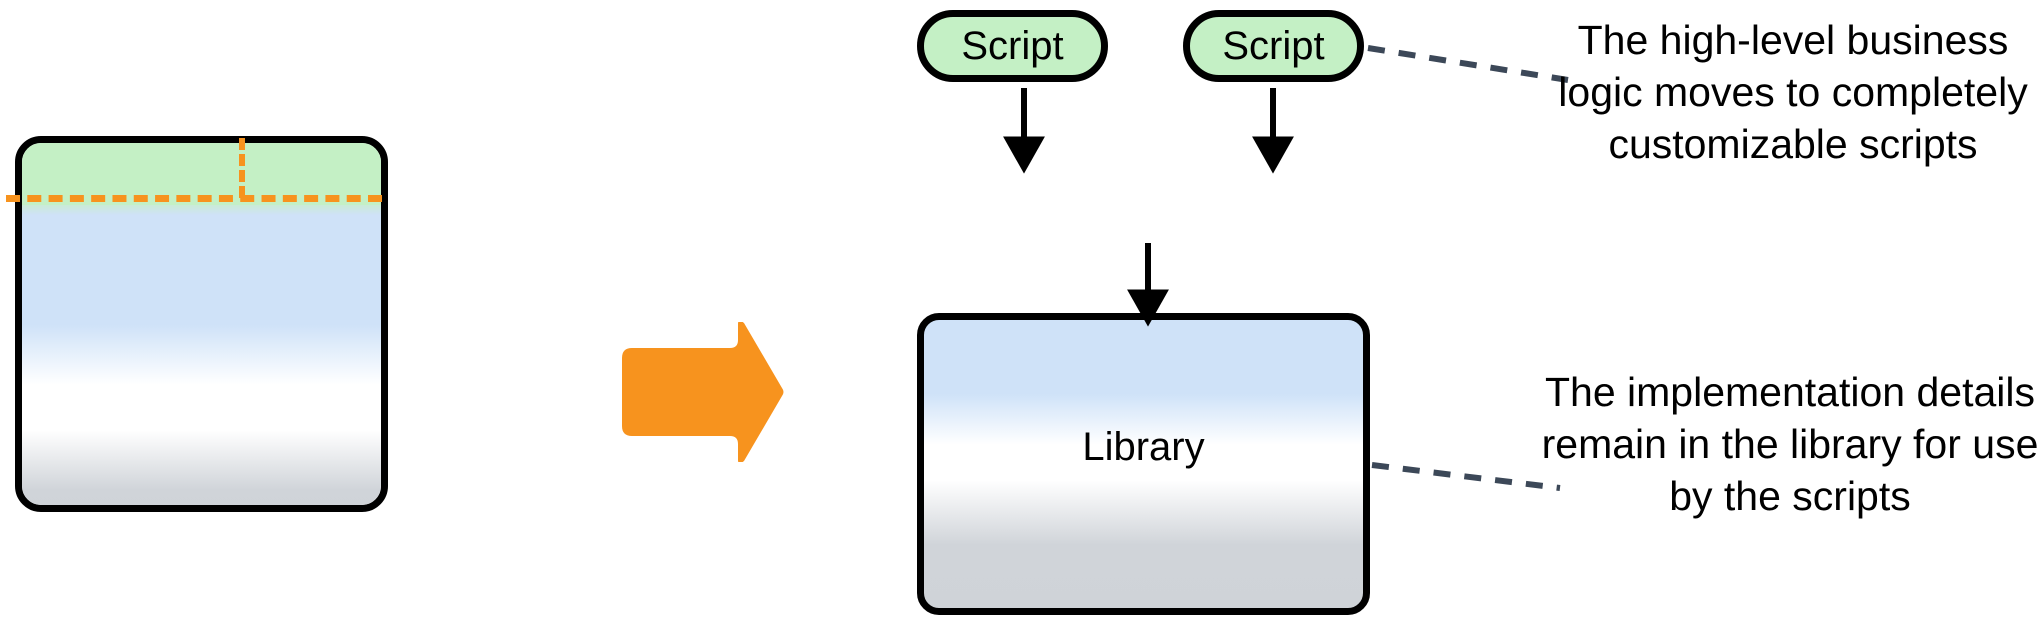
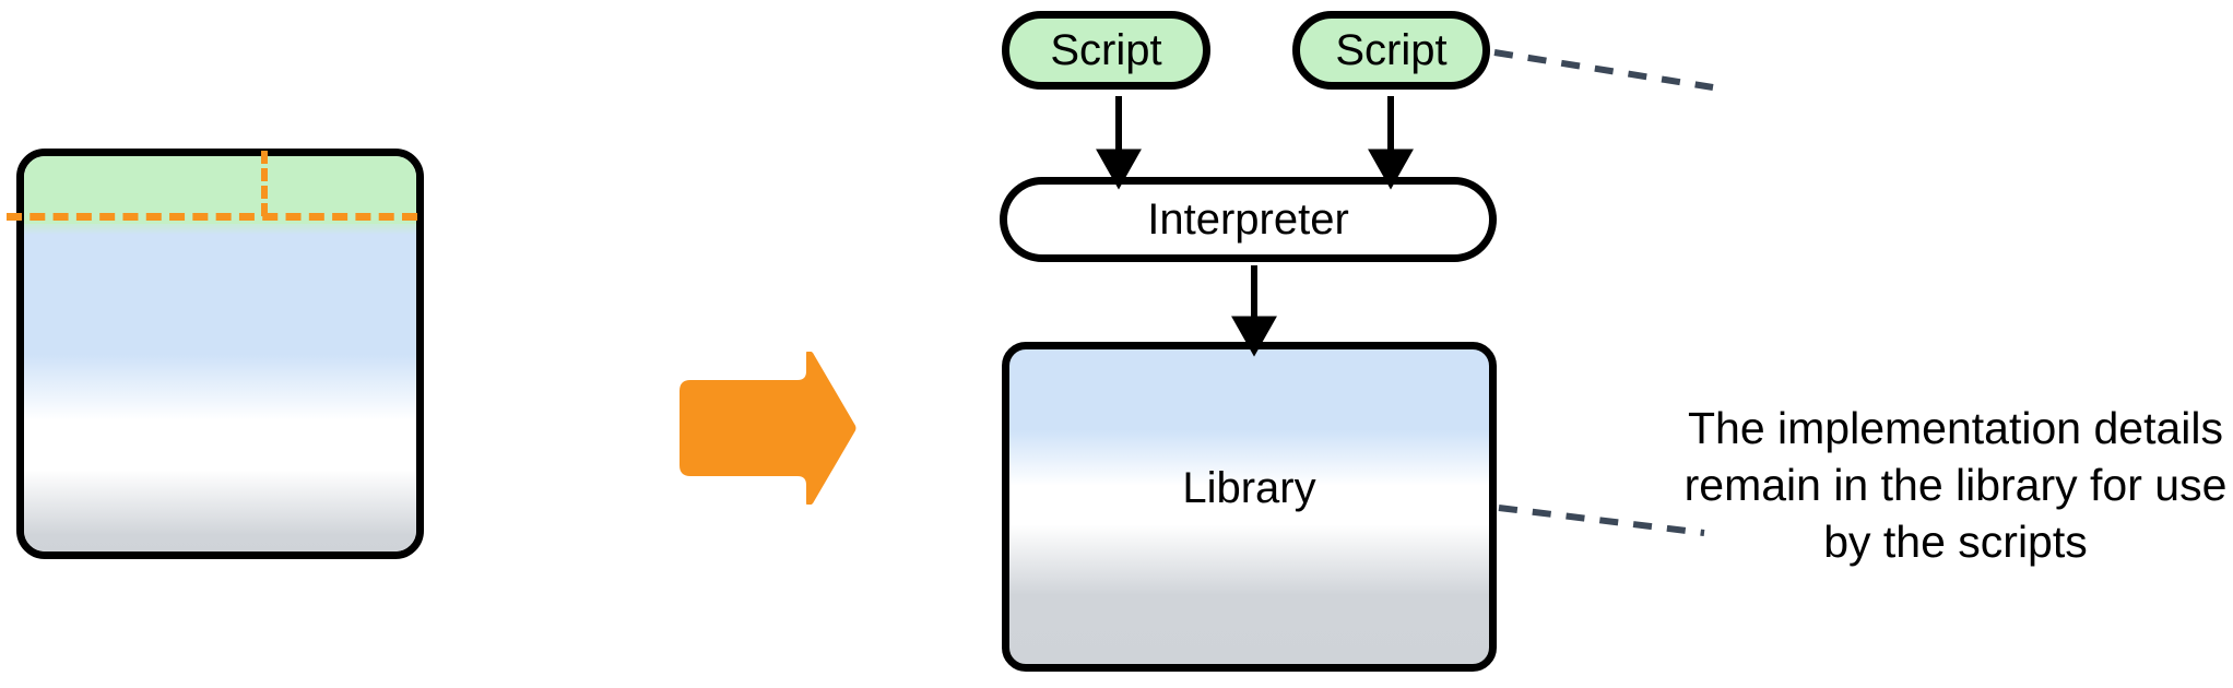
  Script
  Script
+ Interpreter
  Library
- The high-level business logic moves to completely customizable scripts
  The implementation details remain in the library for use by the scripts
